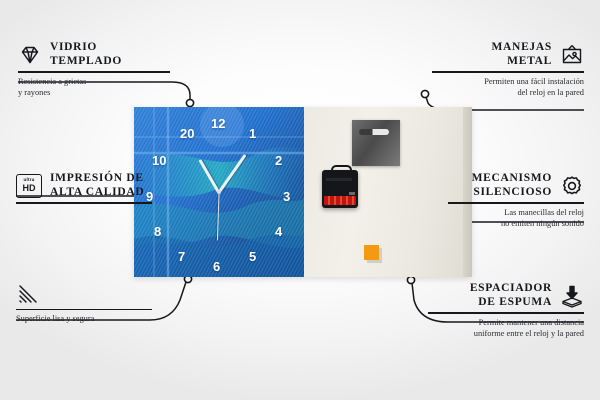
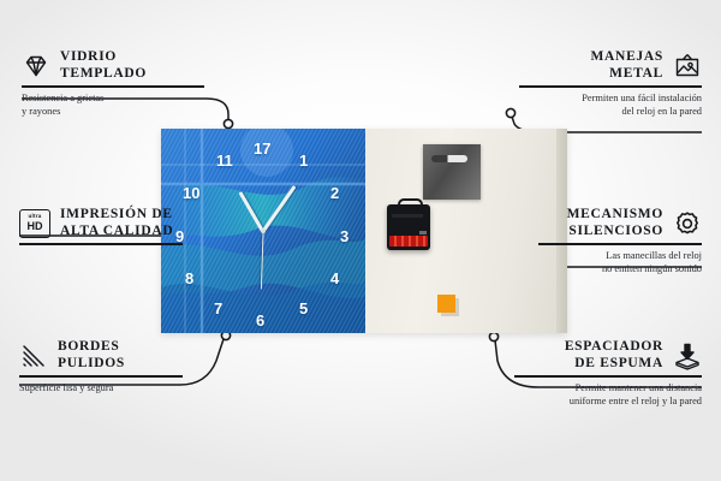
- 12
+ 17
  1
  2
  3
  4
  5
  6
  7
  8
  9
  10
- 20
+ 11
  VIDRIO
  TEMPLADO
  Resistencia a grietas
  y rayones
  HD
  IMPRESIÓN DE
  ALTA CALIDAD
+ BORDES
+ PULIDOS
  Superficie lisa y segura
  MANEJAS
  METAL
  Permiten una fácil instalación
  del reloj en la pared
  MECANISMO
  SILENCIOSO
  Las manecillas del reloj
  no emiten ningún sonido
  ESPACIADOR
  DE ESPUMA
  Permite mantener una distancia
  uniforme entre el reloj y la pared
